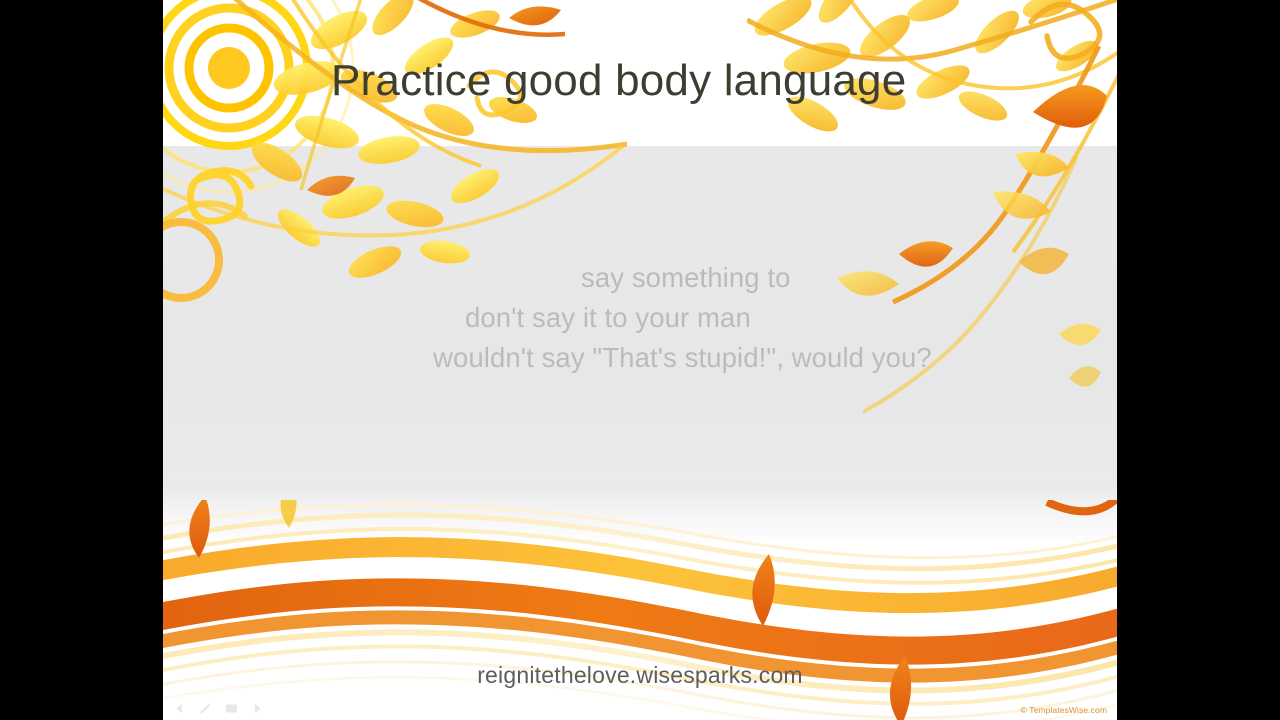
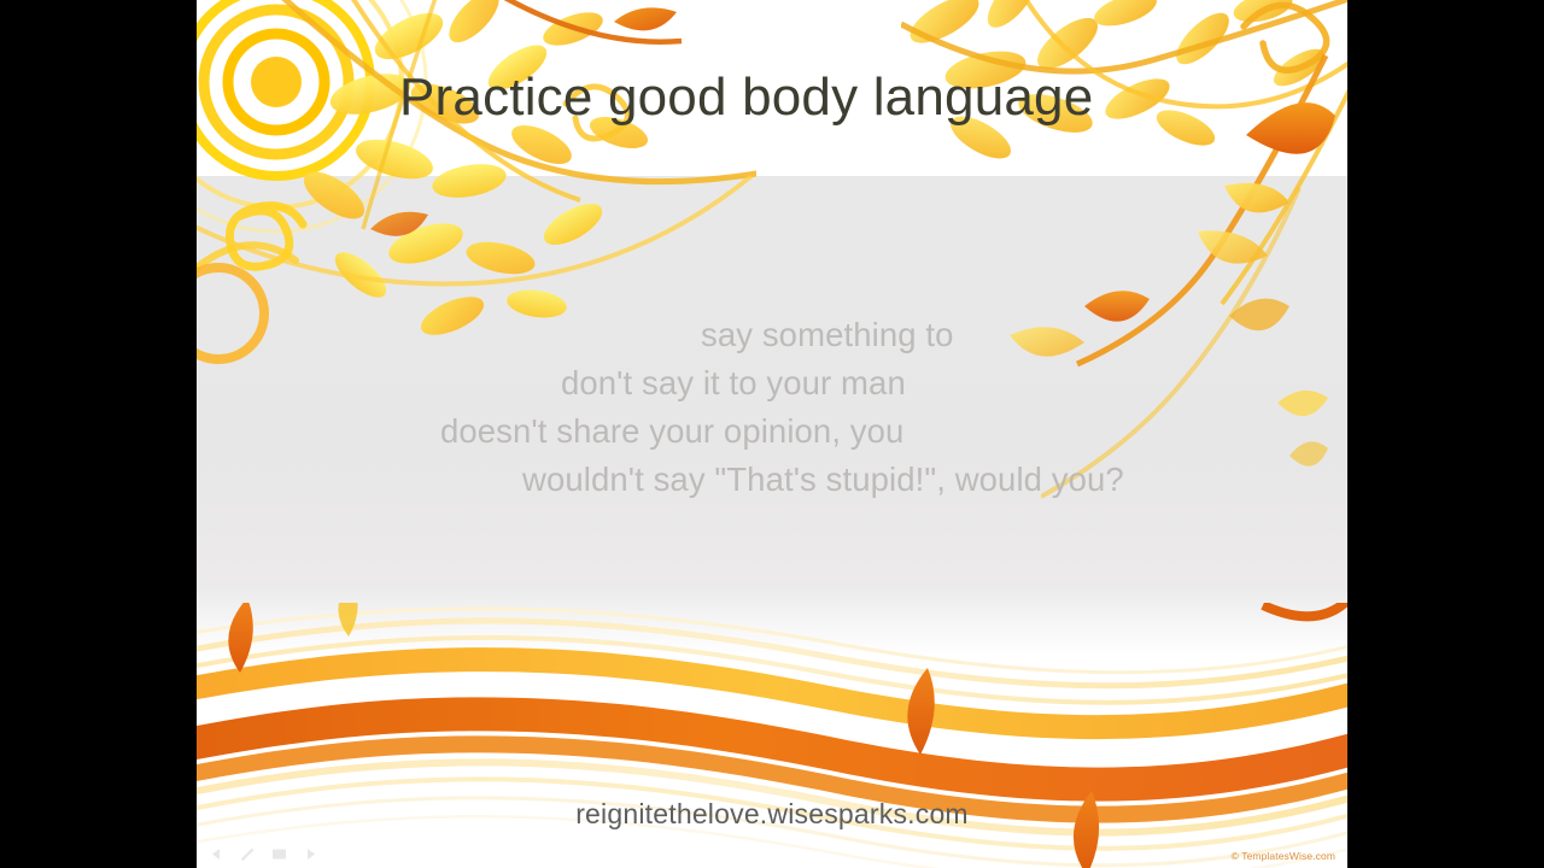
  Practice good body language
  say something to
  don't say it to your man
+ doesn't share your opinion, you
  wouldn't say "That's stupid!", would you?
  reignitethelove.wisesparks.com
  © TemplatesWise.com
